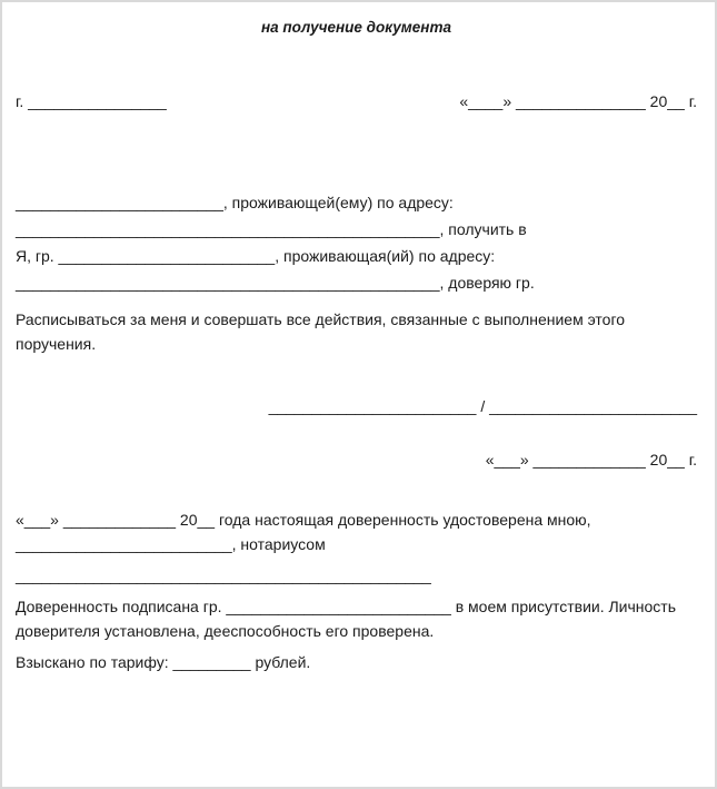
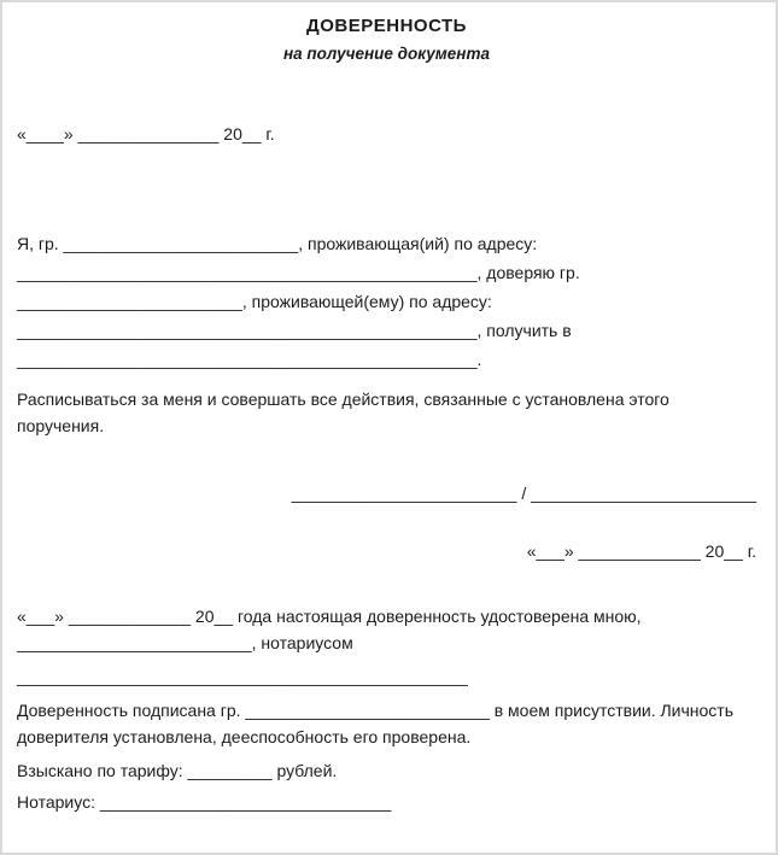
+ ДОВЕРЕННОСТЬ
  на получение документа
- г. ________________
  «____» _______________ 20__ г.
- ________________________, проживающей(ему) по адресу:
+ Я, гр. _________________________, проживающая(ий) по адресу:
- _________________________________________________, получить в
+ _________________________________________________, доверяю гр.
- Я, гр. _________________________, проживающая(ий) по адресу:
+ ________________________, проживающей(ему) по адресу:
- _________________________________________________, доверяю гр.
+ _________________________________________________, получить в
+ _________________________________________________.
- Расписываться за меня и совершать все действия, связанные с выполнением этого поручения.
+ Расписываться за меня и совершать все действия, связанные с установлена этого поручения.
  ________________________ / ________________________
  «___» _____________ 20__ г.
  «___» _____________ 20__ года настоящая доверенность удостоверена мною,
  _________________________, нотариусом
  ________________________________________________
  Доверенность подписана гр. __________________________ в моем присутствии. Личность доверителя установлена, дееспособность его проверена.
  Взыскано по тарифу: _________ рублей.
+ Нотариус: _______________________________
